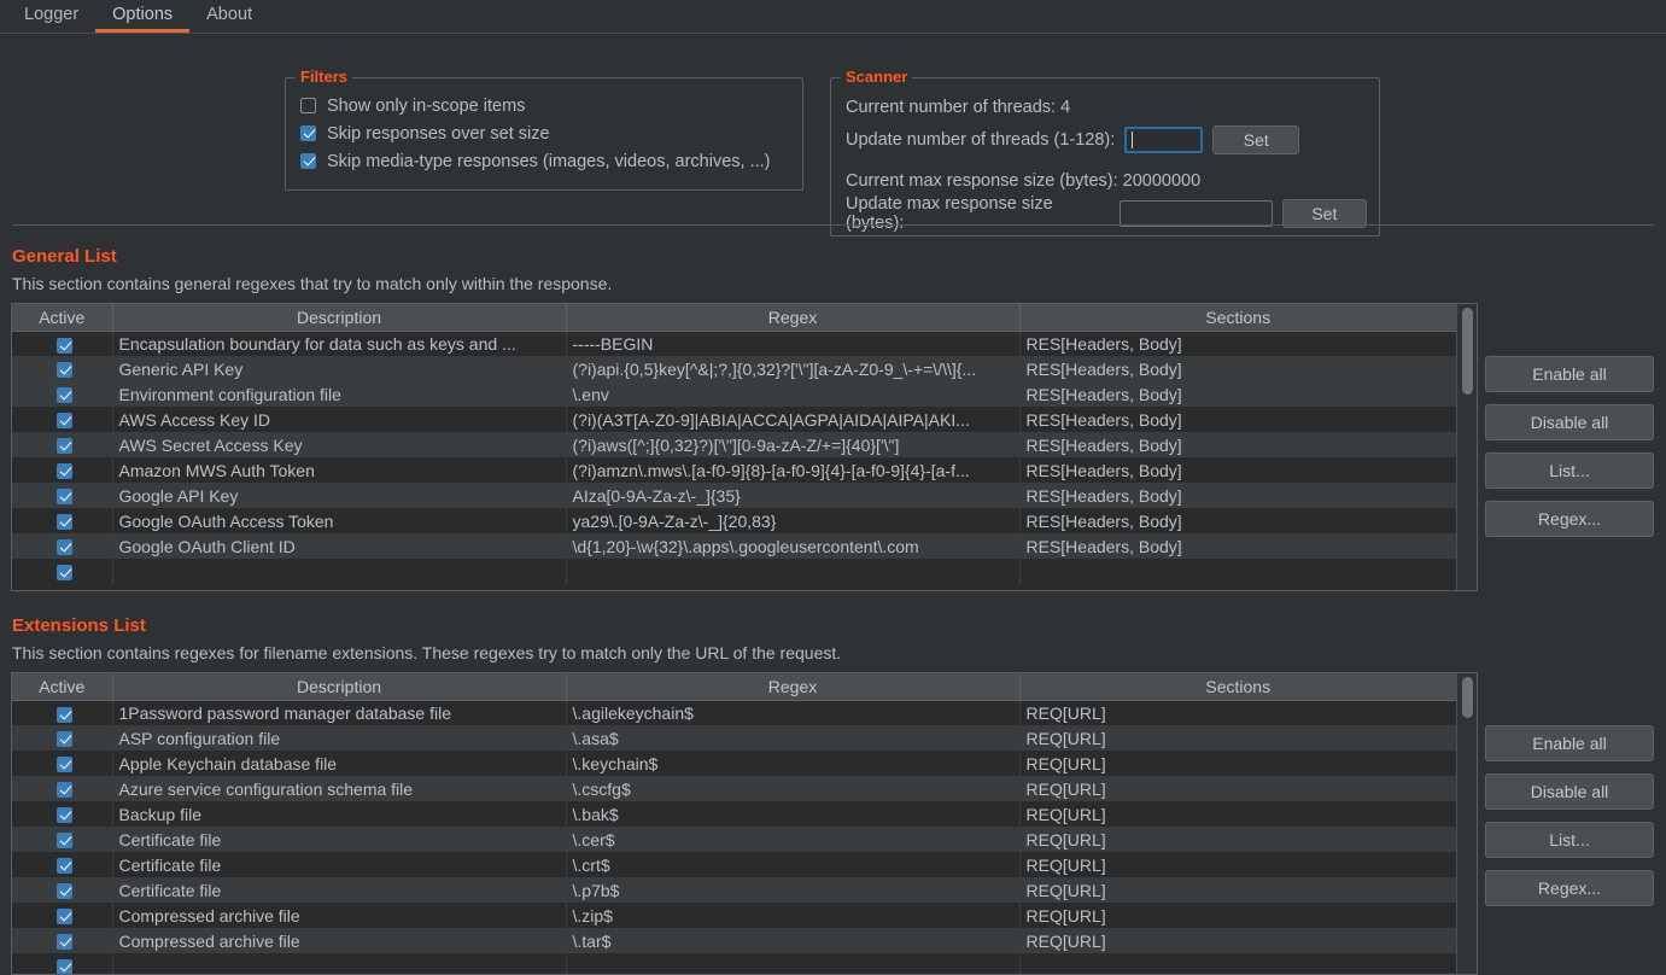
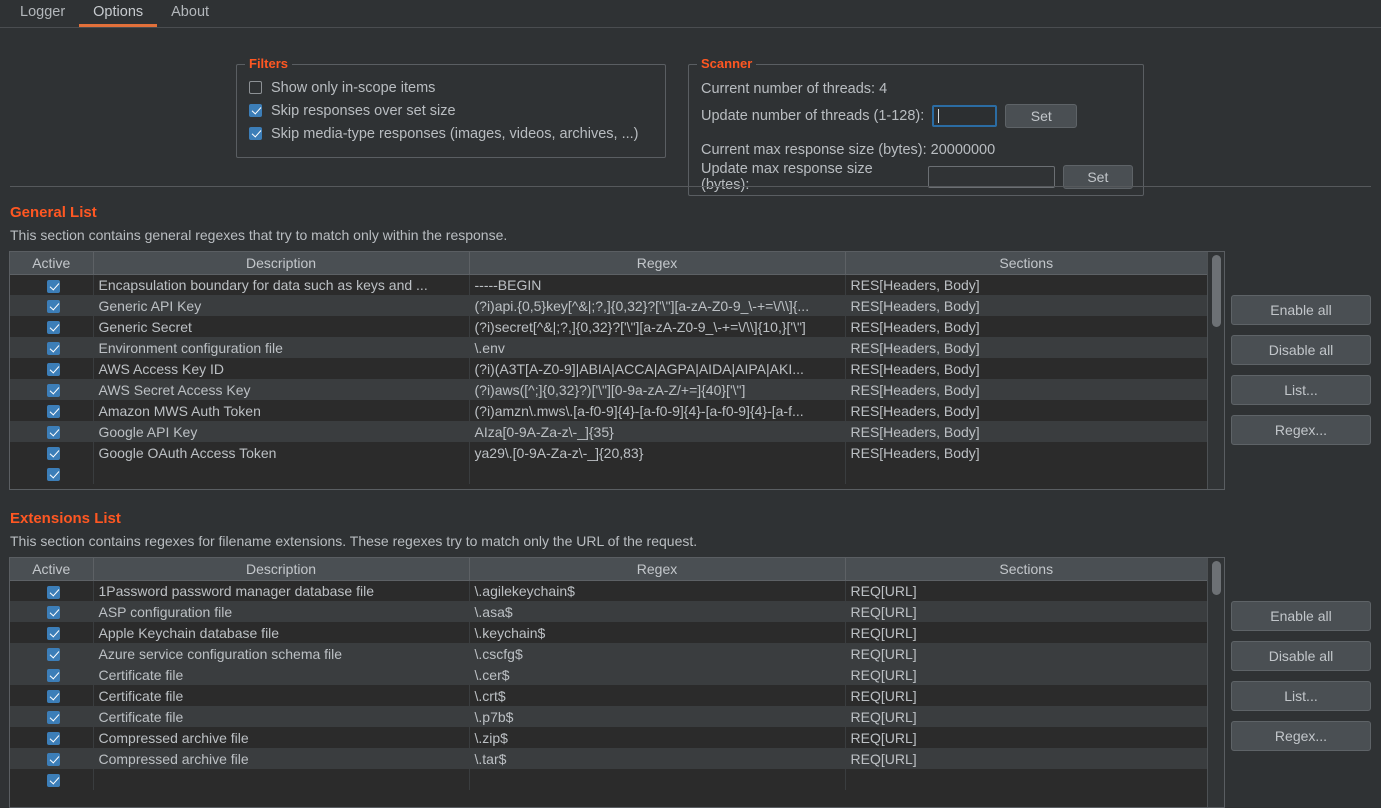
  Logger
  Options
  About
  Filters
  Show only in-scope items
  Skip responses over set size
  Skip media-type responses (images, videos, archives, ...)
  Scanner
  Current number of threads: 4
  Update number of threads (1-128):
  Set
  Current max response size (bytes): 20000000
  Update max response size (bytes):
  Set
  General List
  This section contains general regexes that try to match only within the response.
  Active	Description	Regex	Sections
  	Encapsulation boundary for data such as keys and ...	-----BEGIN	RES[Headers, Body]
  	Generic API Key	(?i)api.{0,5}key[^&|;?,]{0,32}?['\"][a-zA-Z0-9_\-+=\/\\]{...	RES[Headers, Body]
+ 	Generic Secret	(?i)secret[^&|;?,]{0,32}?['\"][a-zA-Z0-9_\-+=\/\\]{10,}['\"]	RES[Headers, Body]
  	Environment configuration file	\.env	RES[Headers, Body]
  	AWS Access Key ID	(?i)(A3T[A-Z0-9]|ABIA|ACCA|AGPA|AIDA|AIPA|AKI...	RES[Headers, Body]
  	AWS Secret Access Key	(?i)aws([^;]{0,32}?)['\"][0-9a-zA-Z/+=]{40}['\"]	RES[Headers, Body]
- 	Amazon MWS Auth Token	(?i)amzn\.mws\.[a-f0-9]{8}-[a-f0-9]{4}-[a-f0-9]{4}-[a-f...	RES[Headers, Body]
+ 	Amazon MWS Auth Token	(?i)amzn\.mws\.[a-f0-9]{4}-[a-f0-9]{4}-[a-f0-9]{4}-[a-f...	RES[Headers, Body]
  	Google API Key	AIza[0-9A-Za-z\-_]{35}	RES[Headers, Body]
  	Google OAuth Access Token	ya29\.[0-9A-Za-z\-_]{20,83}	RES[Headers, Body]
- 	Google OAuth Client ID	\d{1,20}-\w{32}\.apps\.googleusercontent\.com	RES[Headers, Body]
  Enable all
  Disable all
  List...
  Regex...
  Extensions List
  This section contains regexes for filename extensions. These regexes try to match only the URL of the request.
  Active	Description	Regex	Sections
  	1Password password manager database file	\.agilekeychain$	REQ[URL]
  	ASP configuration file	\.asa$	REQ[URL]
  	Apple Keychain database file	\.keychain$	REQ[URL]
  	Azure service configuration schema file	\.cscfg$	REQ[URL]
- 	Backup file	\.bak$	REQ[URL]
  	Certificate file	\.cer$	REQ[URL]
  	Certificate file	\.crt$	REQ[URL]
  	Certificate file	\.p7b$	REQ[URL]
  	Compressed archive file	\.zip$	REQ[URL]
  	Compressed archive file	\.tar$	REQ[URL]
  Enable all
  Disable all
  List...
  Regex...
